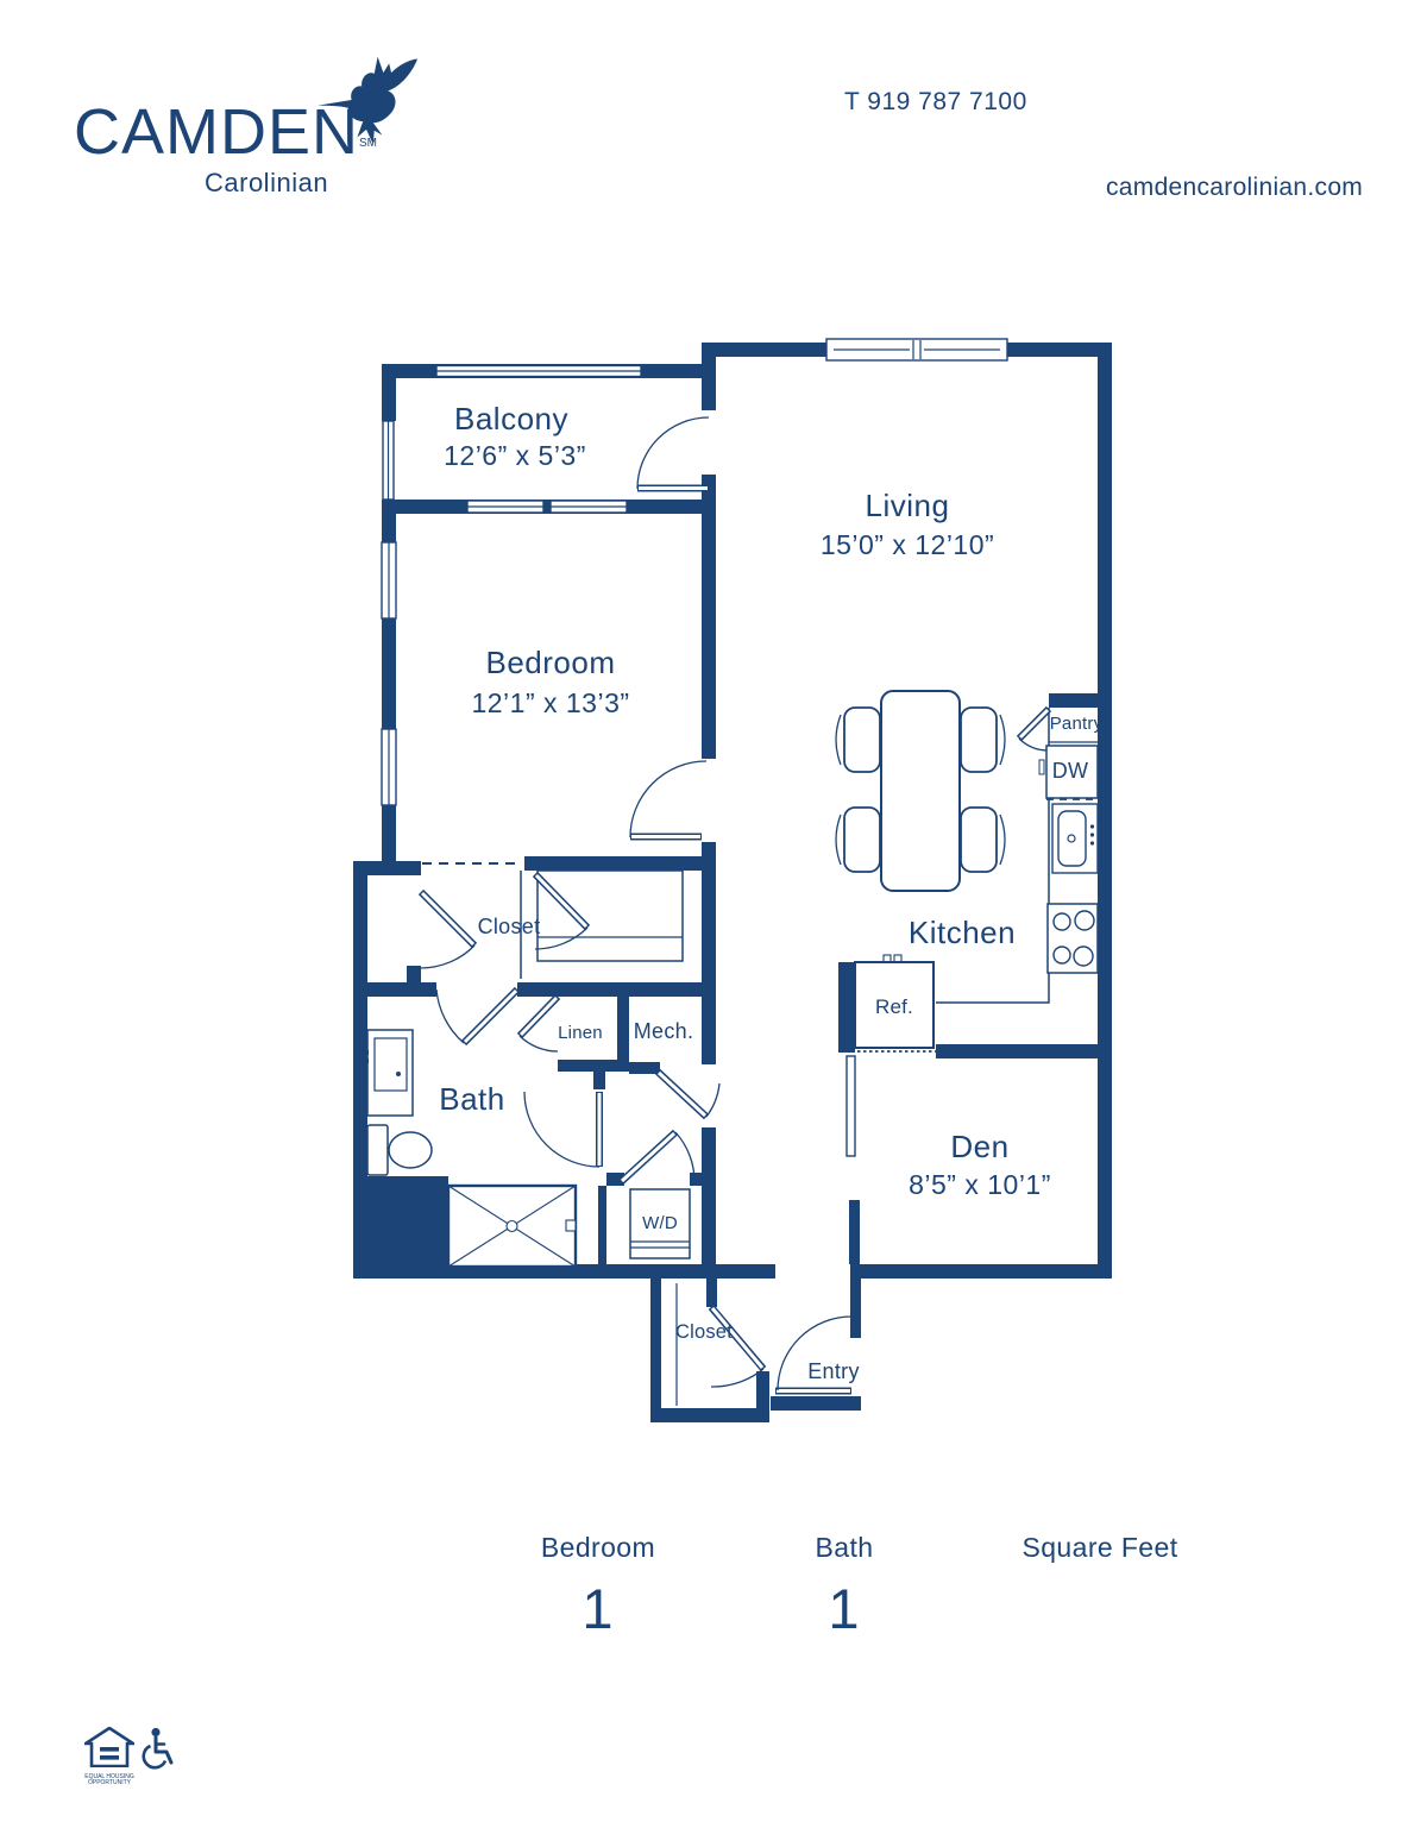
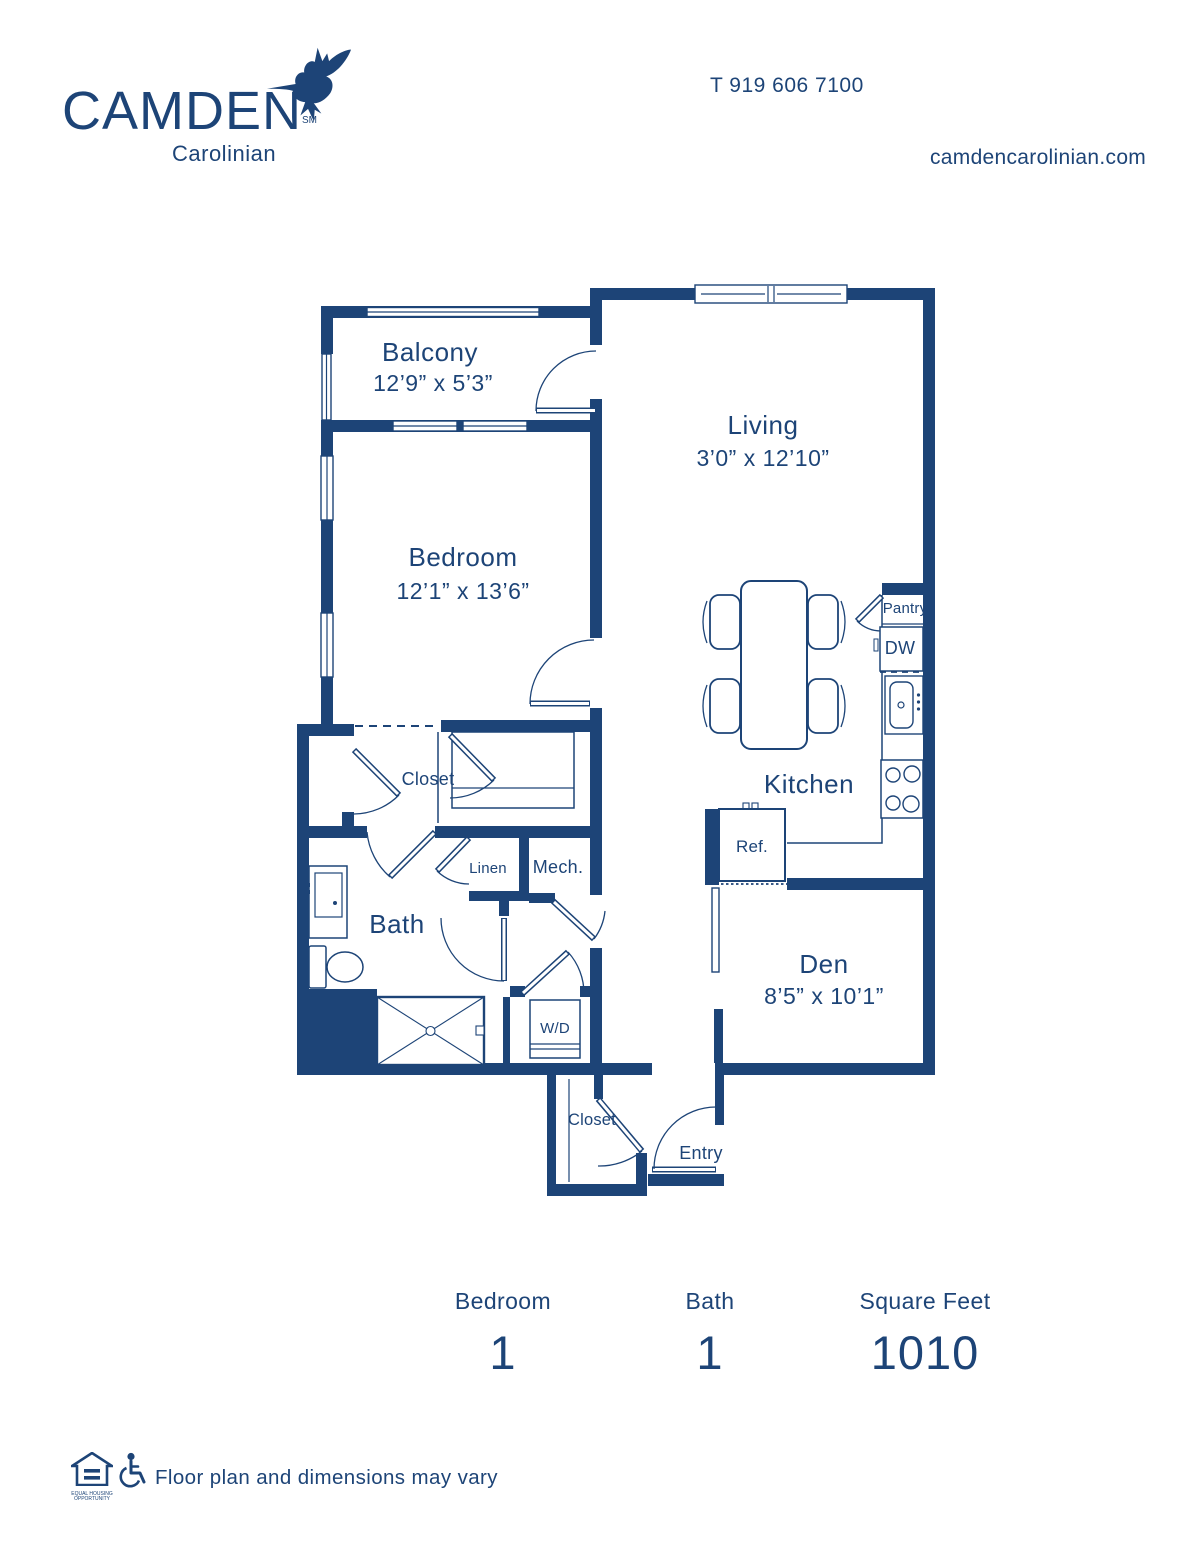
  CAMDENSM
  Carolinian
- T 919 787 7100
+ T 919 606 7100
  camdencarolinian.com
  Balcony
- 12’6” x 5’3”
+ 12’9” x 5’3”
  Living
- 15’0” x 12’10”
+ 3’0” x 12’10”
  Bedroom
- 12’1” x 13’3”
+ 12’1” x 13’6”
  Closet
  Linen
  Mech.
  Bath
  Kitchen
  Pantry
  DW
  Ref.
  Den
  8’5” x 10’1”
  W/D
  Closet
  Entry
  Bedroom
  1
  Bath
  1
  Square Feet
+ 1010
+ Floor plan and dimensions may vary
